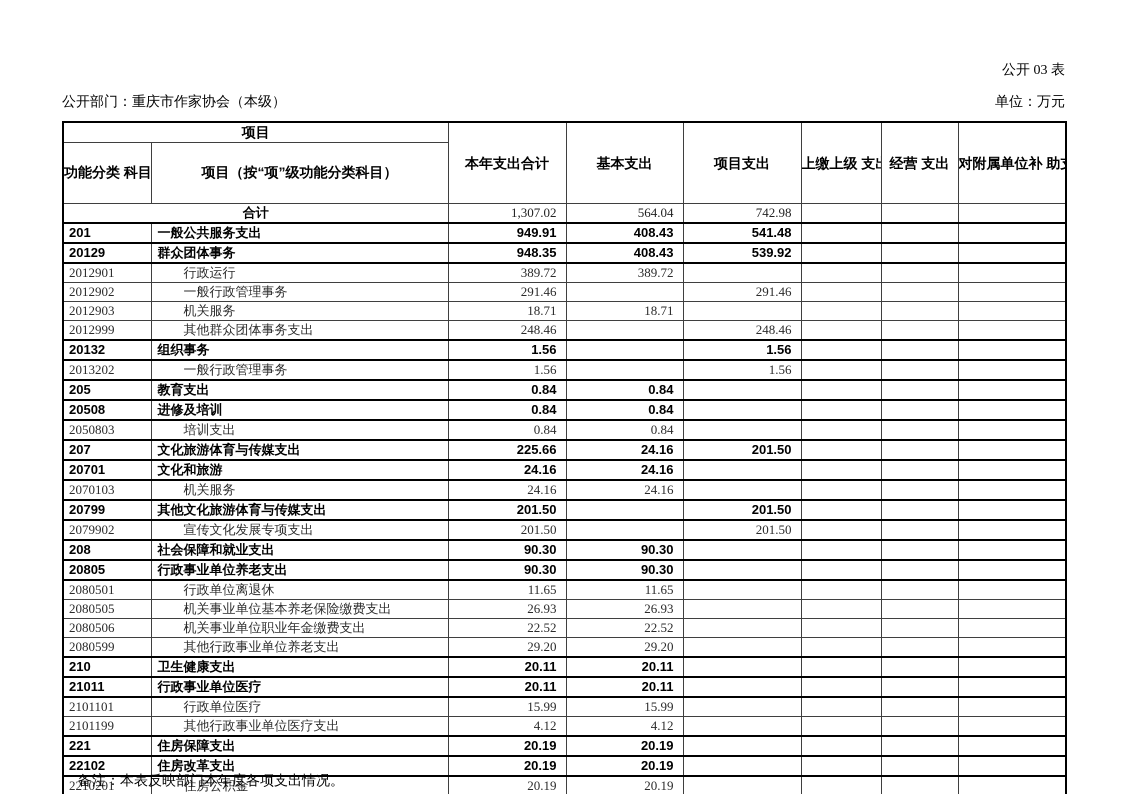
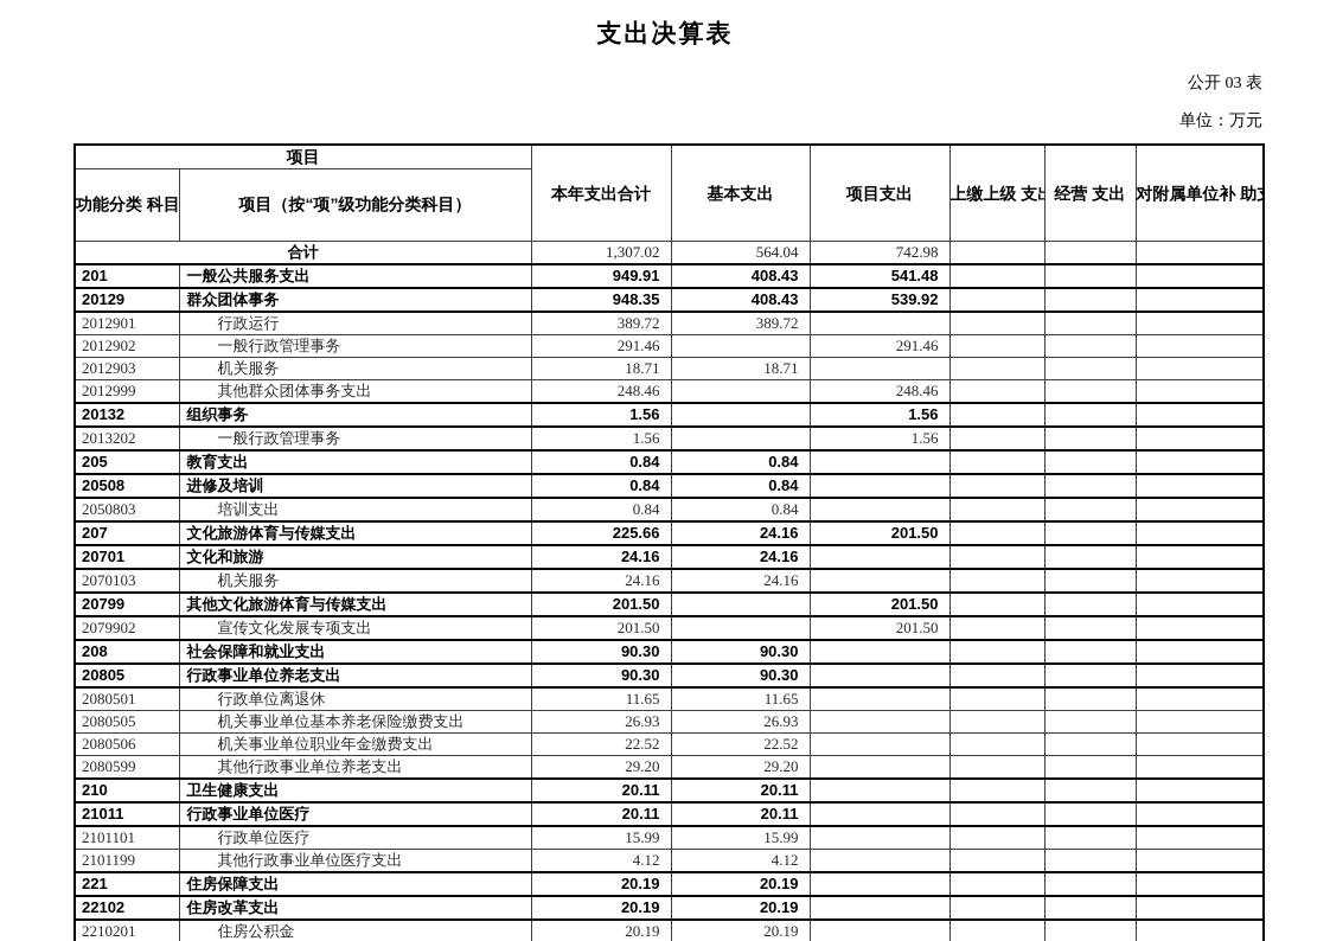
+ 支出决算表
  公开 03 表
- 公开部门：重庆市作家协会（本级）
  单位：万元
  项目	本年支出合计	基本支出	项目支出	上缴上级 支	经营 支出	对附属单位补 助
  功能分类 科目	项目（按“项”级功能分类科目）
  合计	1,307.02	564.04	742.98
  201	一般公共服务支出	949.91	408.43	541.48
  20129	群众团体事务	948.35	408.43	539.92
  2012901	行政运行	389.72	389.72
  2012902	一般行政管理事务	291.46		291.46
  2012903	机关服务	18.71	18.71
  2012999	其他群众团体事务支出	248.46		248.46
  20132	组织事务	1.56		1.56
  2013202	一般行政管理事务	1.56		1.56
  205	教育支出	0.84	0.84
  20508	进修及培训	0.84	0.84
  2050803	培训支出	0.84	0.84
  207	文化旅游体育与传媒支出	225.66	24.16	201.50
  20701	文化和旅游	24.16	24.16
  2070103	机关服务	24.16	24.16
  20799	其他文化旅游体育与传媒支出	201.50		201.50
  2079902	宣传文化发展专项支出	201.50		201.50
  208	社会保障和就业支出	90.30	90.30
  20805	行政事业单位养老支出	90.30	90.30
  2080501	行政单位离退休	11.65	11.65
  2080505	机关事业单位基本养老保险缴费支出	26.93	26.93
  2080506	机关事业单位职业年金缴费支出	22.52	22.52
  2080599	其他行政事业单位养老支出	29.20	29.20
  210	卫生健康支出	20.11	20.11
  21011	行政事业单位医疗	20.11	20.11
  2101101	行政单位医疗	15.99	15.99
  2101199	其他行政事业单位医疗支出	4.12	4.12
  221	住房保障支出	20.19	20.19
  22102	住房改革支出	20.19	20.19
  2210201	住房公积金	20.19	20.19
- 备注：本表反映部门本年度各项支出情况。
